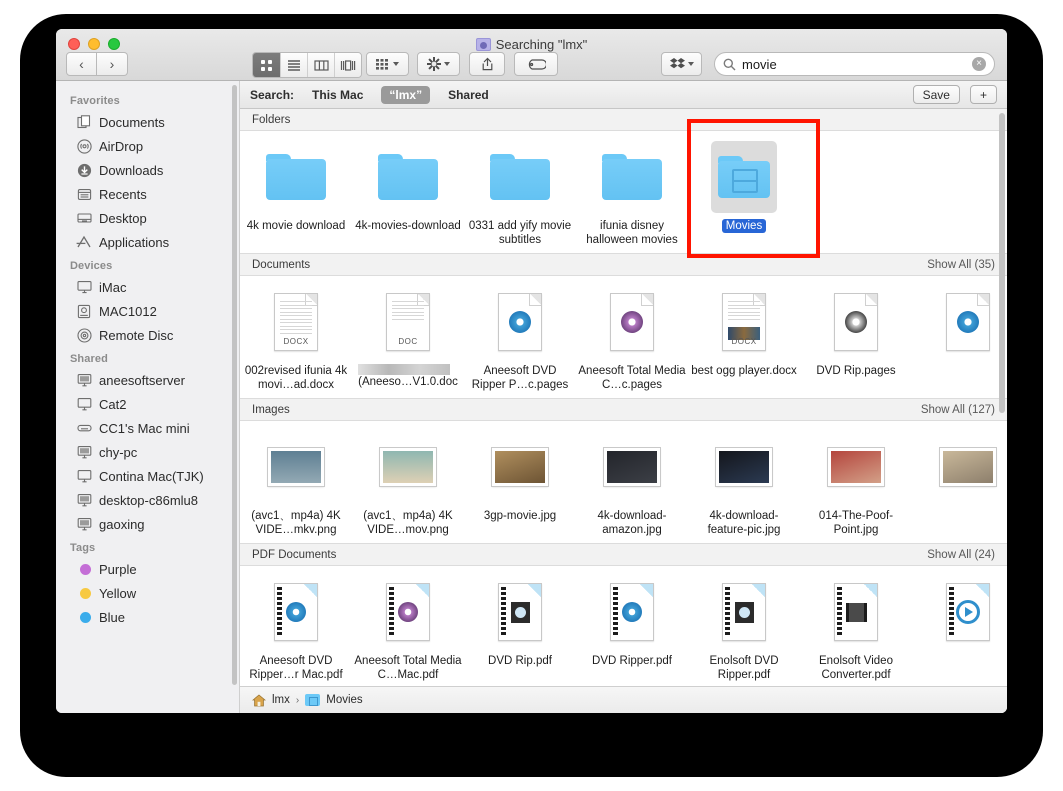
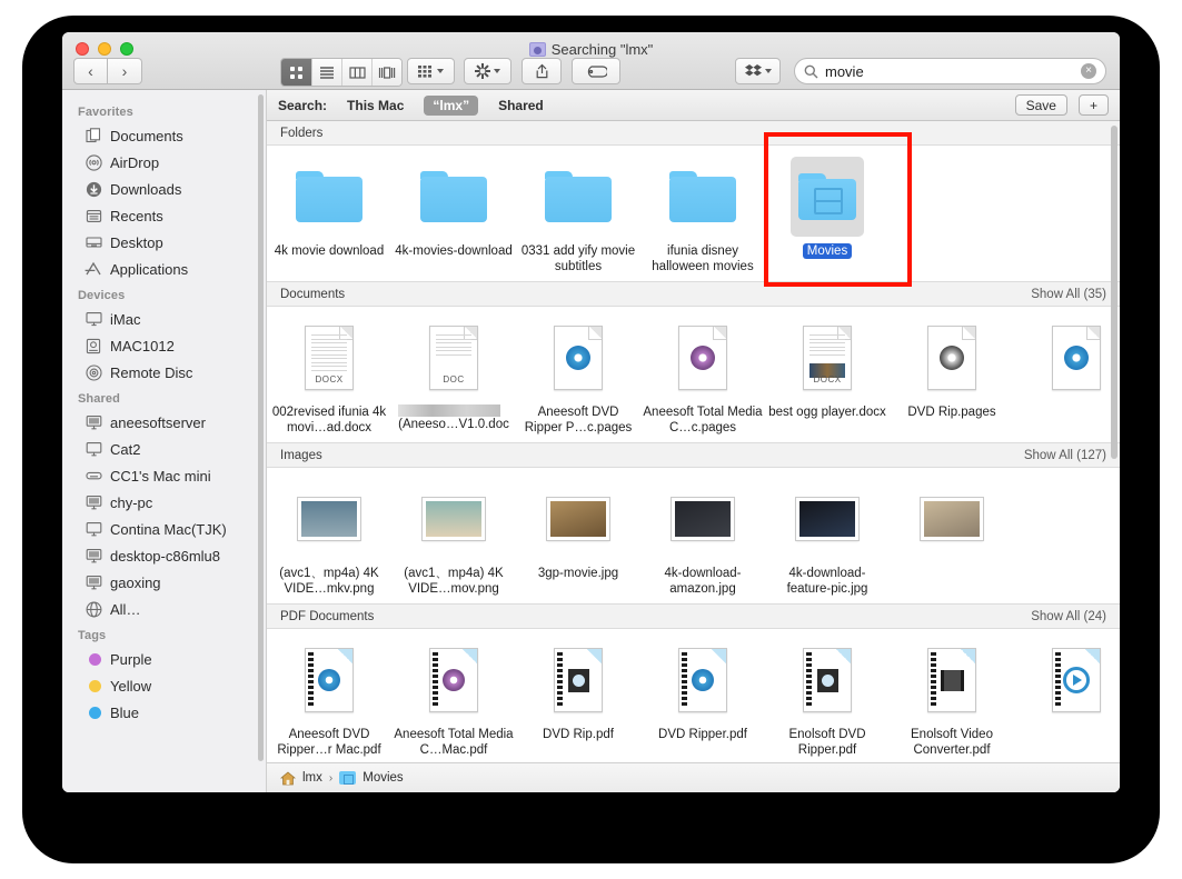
  Searching "lmx"
  ‹
  ›
  movie
  ×
  Favorites
  Documents
  AirDrop
  Downloads
  Recents
  Desktop
  Applications
  Devices
  iMac
  MAC1012
  Remote Disc
  Shared
  aneesoftserver
  Cat2
  CC1's Mac mini
  chy-pc
  Contina Mac(TJK)
  desktop-c86mlu8
  gaoxing
+ All…
  Tags
  Purple
  Yellow
  Blue
  Search:
  This Mac
  “lmx”
  Shared
  Save
  +
  Folders
  4k movie download
  4k-movies-download
  0331 add yify movie subtitles
  ifunia disney halloween movies
  Movies
  Documents
  Show All (35)
  DOCX
  002revised ifunia 4k movi…ad.docx
  DOC
  (Aneeso…V1.0.doc
  Aneesoft DVD Ripper P…c.pages
  Aneesoft Total Media C…c.pages
  DOCX
  best ogg player.docx
  DVD Rip.pages
  Images
  Show All (127)
  (avc1、mp4a) 4K VIDE…mkv.png
  (avc1、mp4a) 4K VIDE…mov.png
  3gp-movie.jpg
  4k-download-amazon.jpg
  4k-download-feature-pic.jpg
- 014-The-Poof-Point.jpg
  PDF Documents
  Show All (24)
  Aneesoft DVD Ripper…r Mac.pdf
  Aneesoft Total Media C…Mac.pdf
  DVD Rip.pdf
  DVD Ripper.pdf
  Enolsoft DVD Ripper.pdf
  Enolsoft Video Converter.pdf
  lmx
  ›
  Movies
